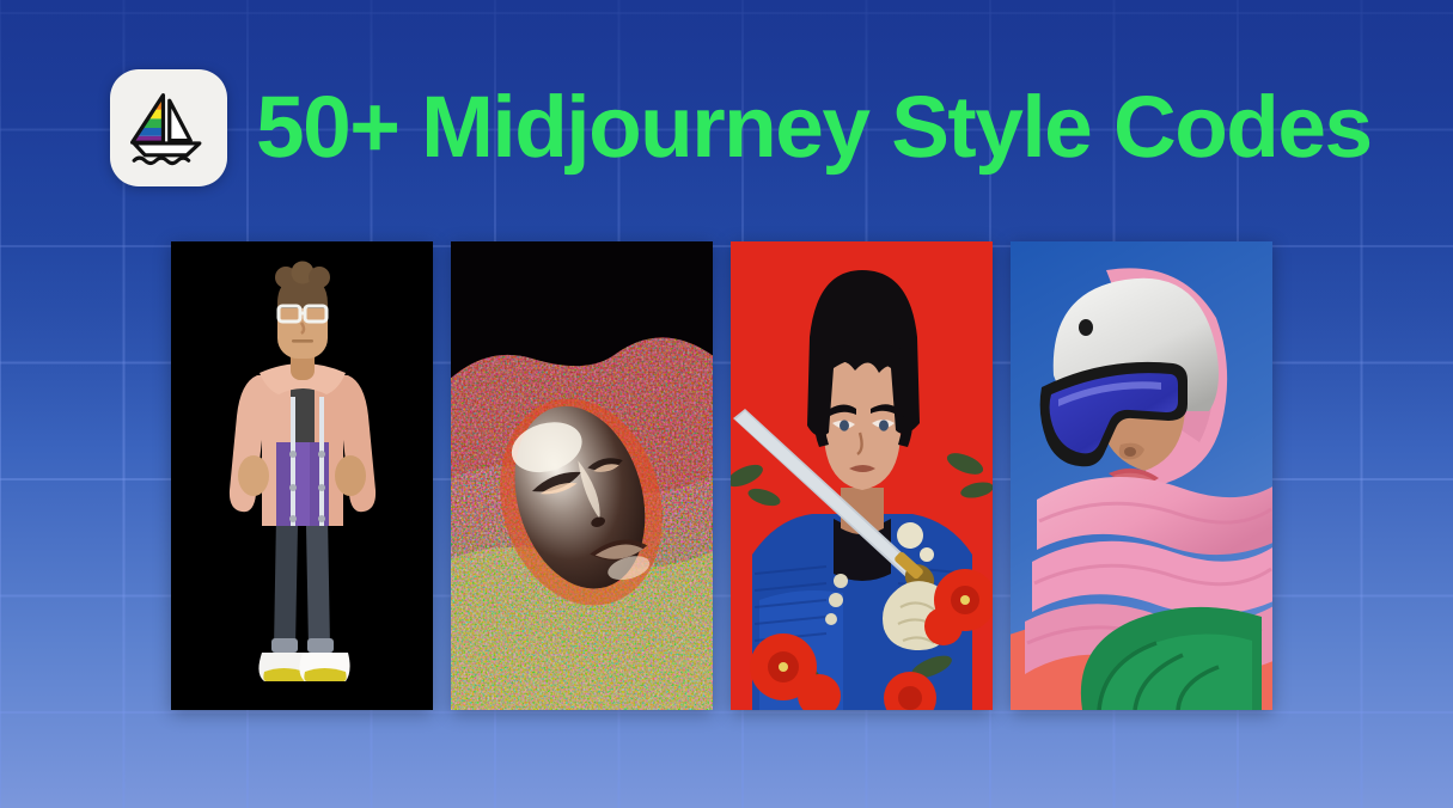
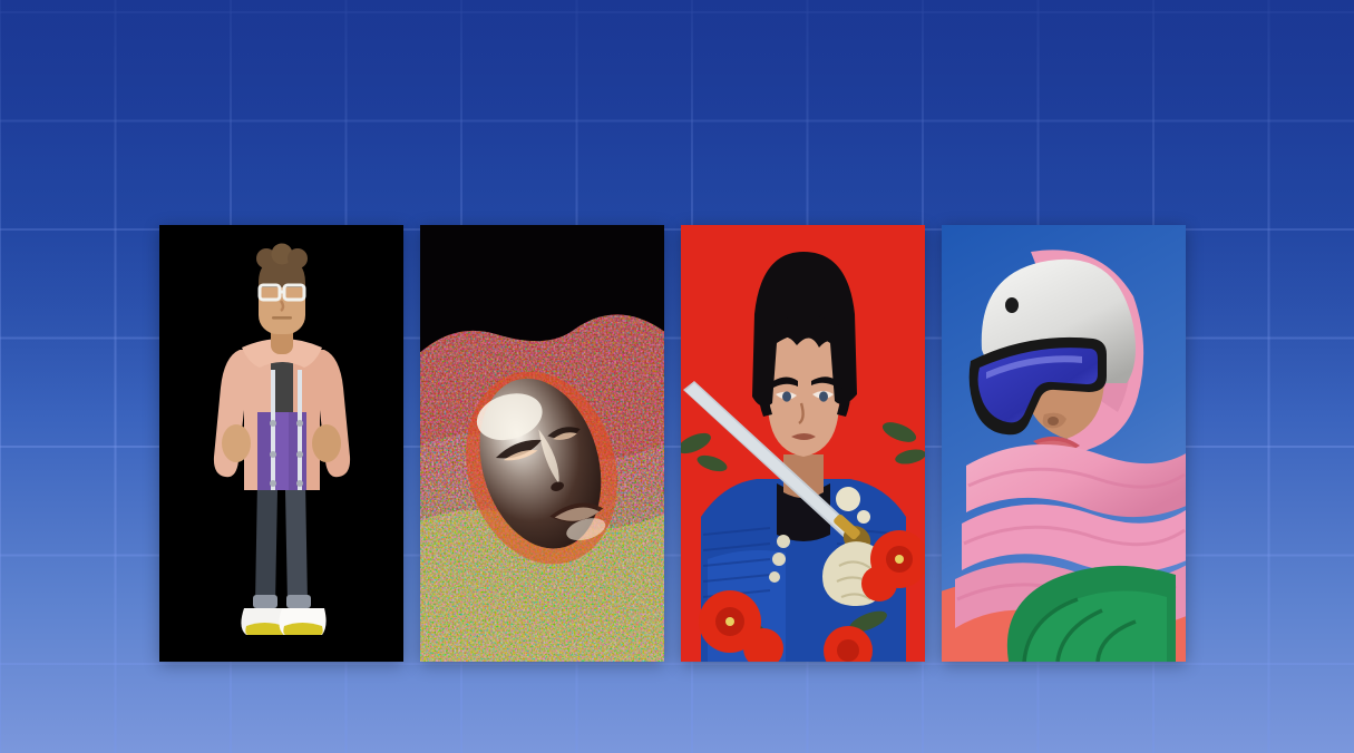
- 50+ Midjourney Style Codes
